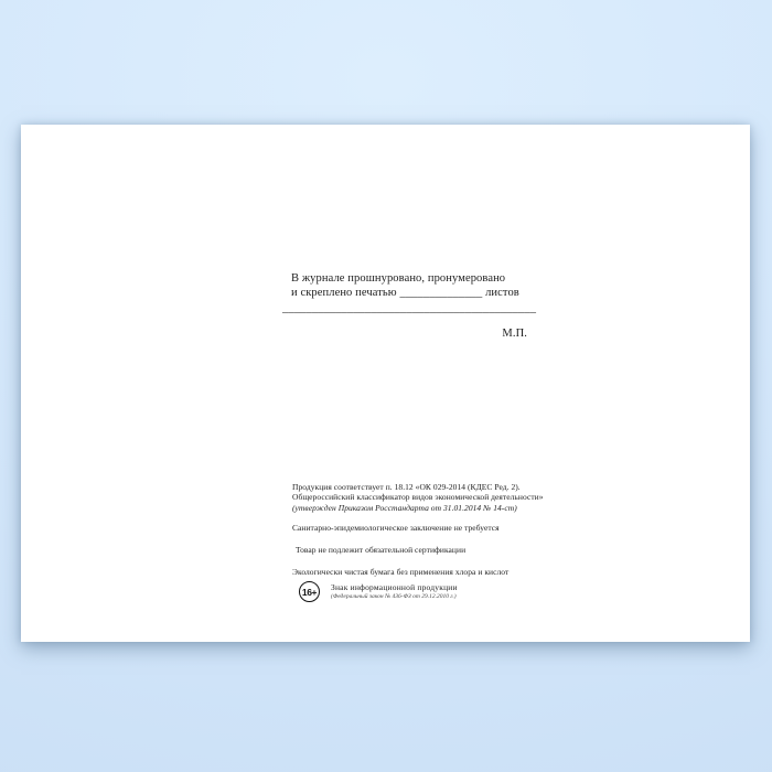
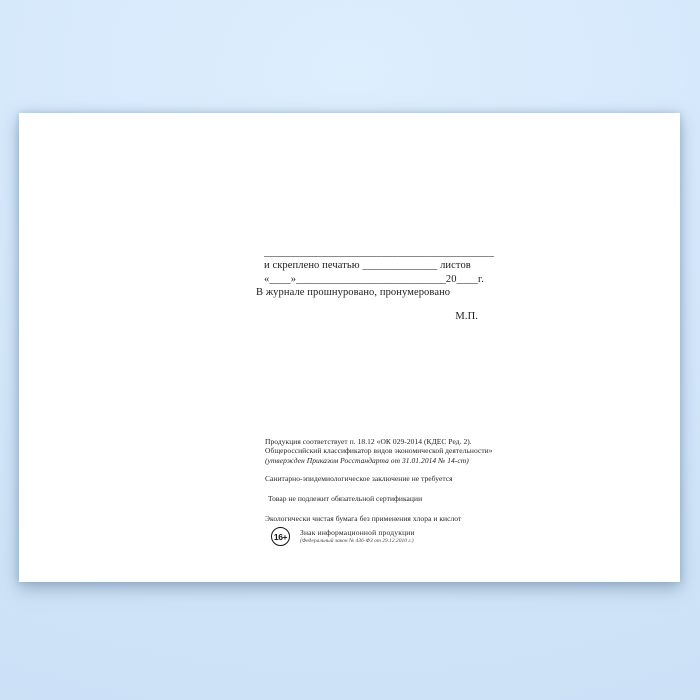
- В журнале прошнуровано, пронумеровано
+ ___________________________________________
  и скреплено печатью ______________ листов
+ «____»____________________________20____г.
- ___________________________________________
+ В журнале прошнуровано, пронумеровано
  М.П.
  Продукция соответствует п. 18.12 «ОК 029-2014 (КДЕС Ред. 2).
  Общероссийский классификатор видов экономической деятельности»
  (утвержден Приказом Росстандарта от 31.01.2014 № 14-ст)
  Санитарно-эпидемиологическое заключение не требуется
  Товар не подлежит обязательной сертификации
  Экологически чистая бумага без применения хлора и кислот
  16+
  Знак информационной продукции
